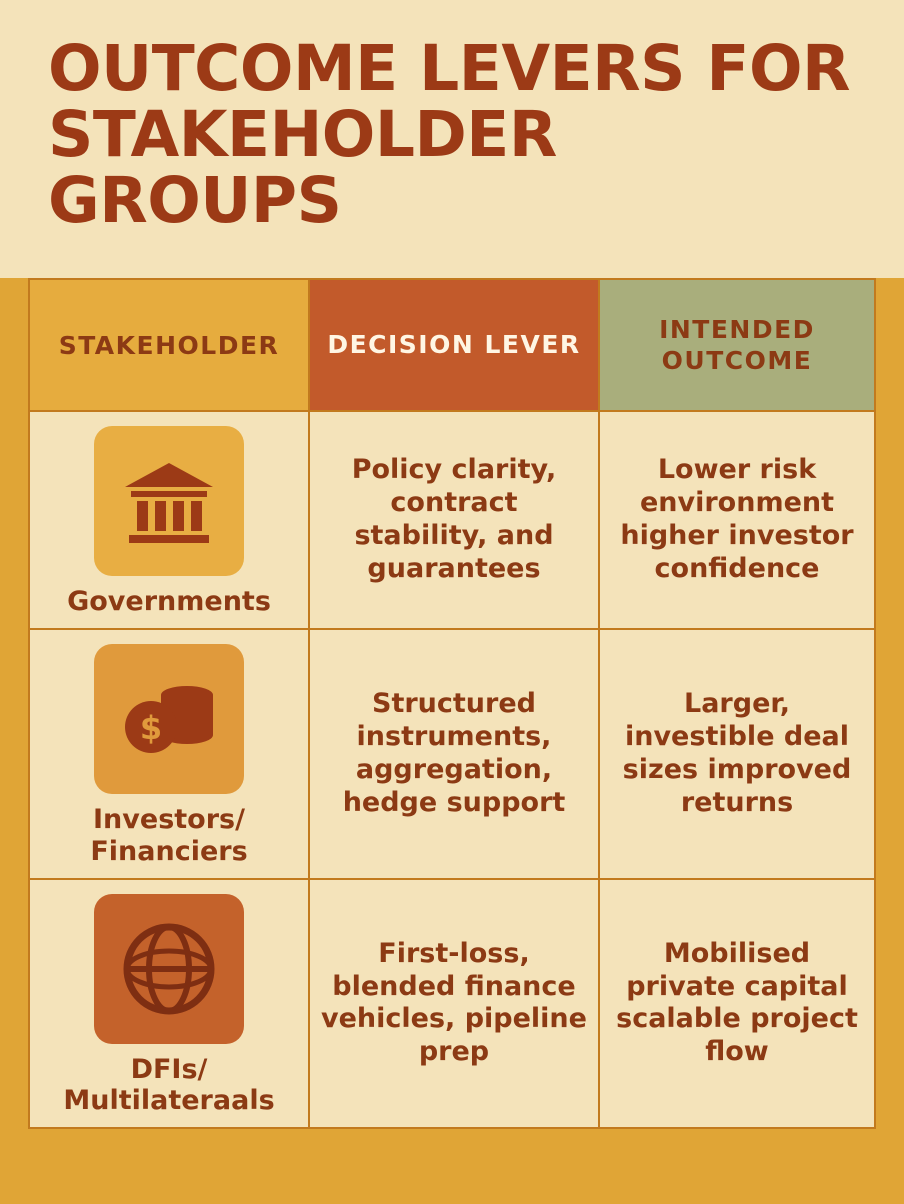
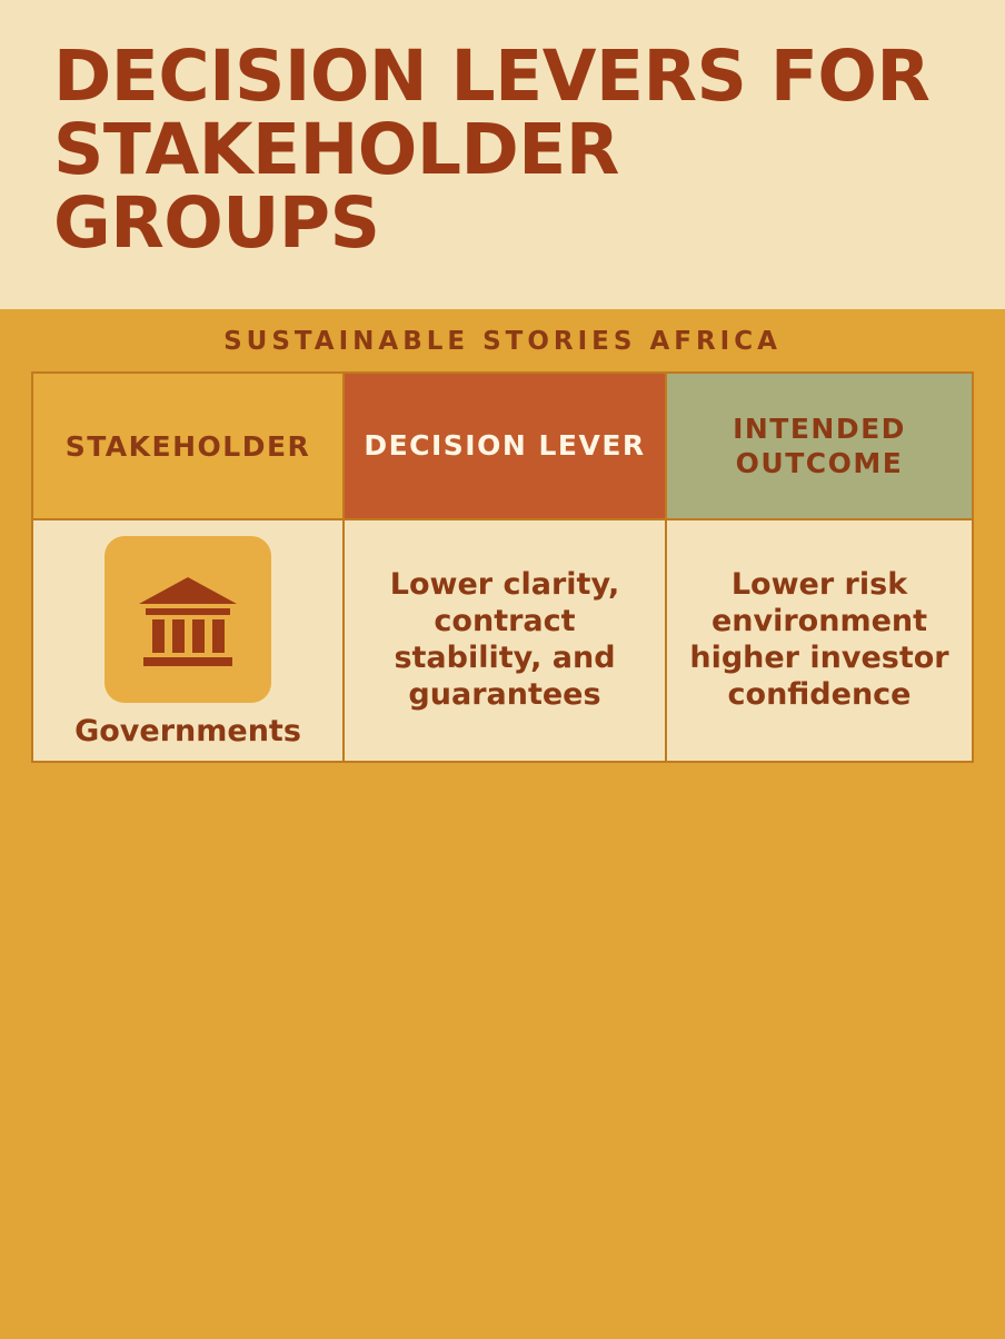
- OUTCOME LEVERS FOR STAKEHOLDER GROUPS
+ DECISION LEVERS FOR STAKEHOLDER GROUPS
+ SUSTAINABLE STORIES AFRICA
  STAKEHOLDER	DECISION LEVER	INTENDED OUTCOME
- Governments	Policy clarity, contract stability, and guarantees	Lower risk environment higher investor confidence
+ Governments	Lower clarity, contract stability, and guarantees	Lower risk environment higher investor confidence
- $ Investors/ Financiers	Structured instruments, aggregation, hedge support	Larger, investible deal sizes improved returns
- DFIs/ Multilateraals	First-loss, blended finance vehicles, pipeline prep	Mobilised private capital scalable project flow
